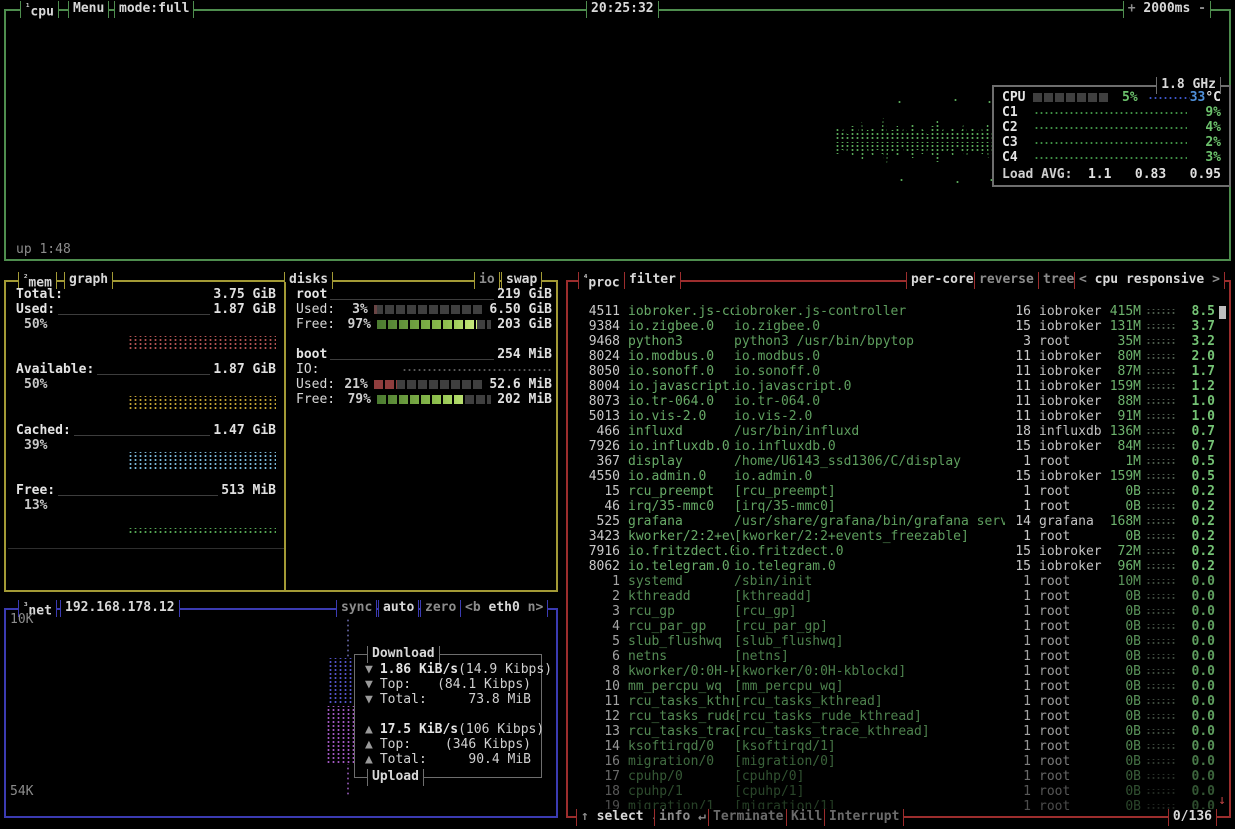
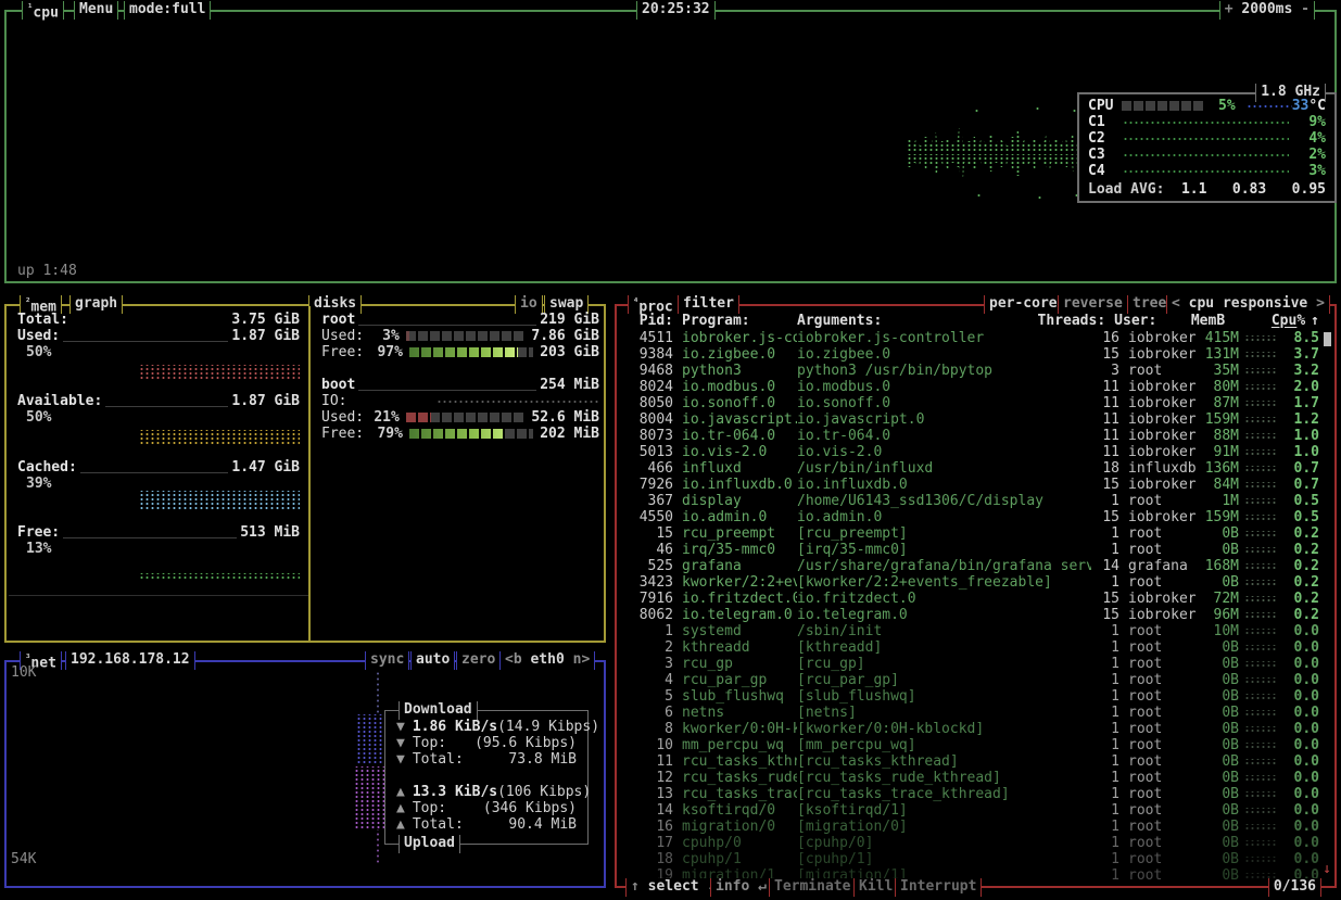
  ¹cpu
  Menu
  mode:full
  20:25:32
  + 2000ms -
  1.8 GHz
  CPU
  5%
  33°C
  C1
  9%
  C2
  4%
  C3
  2%
  C4
  3%
  Load AVG:
  1.1 0.83 0.95
  up 1:48
  ²mem
  graph
  disks
  io
  swap
  Total:
  3.75 GiB
  Used:
  1.87 GiB
  50%
  Available:
  1.87 GiB
  50%
  Cached:
  1.47 GiB
  39%
  Free:
  513 MiB
  13%
  root
  219 GiB
  Used:
  3%
- 6.50 GiB
+ 7.86 GiB
  Free:
  97%
  203 GiB
  boot
  254 MiB
  IO:
  Used:
  21%
  52.6 MiB
  Free:
  79%
  202 MiB
  ³net
  192.168.178.12
  sync
  auto
  zero
  <b eth0 n>
  10K
  54K
  Download
  Upload
  ▼
  1.86 KiB/s
  (14.9 Kibps)
  ▼
  Top:
- (84.1 Kibps)
+ (95.6 Kibps)
  ▼
  Total:
  73.8 MiB
  ▲
- 17.5 KiB/s
+ 13.3 KiB/s
  (106 Kibps)
  ▲
  Top:
  (346 Kibps)
  ▲
  Total:
  90.4 MiB
  ⁴proc
  filter
  per-core
  reverse
  tree
  < cpu responsive >
+ Pid:
+ Program:
+ Arguments:
+ Threads:
+ User:
+ MemB
+ Cpu%
+ ↑
  4511
  iobroker.js-co
  iobroker.js-controller
  16
  iobroker
  415M
  8.5
  9384
  io.zigbee.0
  io.zigbee.0
  15
  iobroker
  131M
  3.7
  9468
  python3
  python3 /usr/bin/bpytop
  3
  root
  35M
  3.2
  8024
  io.modbus.0
  io.modbus.0
  11
  iobroker
  80M
  2.0
  8050
  io.sonoff.0
  io.sonoff.0
  11
  iobroker
  87M
  1.7
  8004
  io.javascript.
  io.javascript.0
  11
  iobroker
  159M
  1.2
  8073
  io.tr-064.0
  io.tr-064.0
  11
  iobroker
  88M
  1.0
  5013
  io.vis-2.0
  io.vis-2.0
  11
  iobroker
  91M
  1.0
  466
  influxd
  /usr/bin/influxd
  18
  influxdb
  136M
  0.7
  7926
  io.influxdb.0
  io.influxdb.0
  15
  iobroker
  84M
  0.7
  367
  display
  /home/U6143_ssd1306/C/display
  1
  root
  1M
  0.5
  4550
  io.admin.0
  io.admin.0
  15
  iobroker
  159M
  0.5
  15
  rcu_preempt
  [rcu_preempt]
  1
  root
  0B
  0.2
  46
  irq/35-mmc0
  [irq/35-mmc0]
  1
  root
  0B
  0.2
  525
  grafana
  /usr/share/grafana/bin/grafana serv
  14
  grafana
  168M
  0.2
  3423
  kworker/2:2+ev
  [kworker/2:2+events_freezable]
  1
  root
  0B
  0.2
  7916
  io.fritzdect.0
  io.fritzdect.0
  15
  iobroker
  72M
  0.2
  8062
  io.telegram.0
  io.telegram.0
  15
  iobroker
  96M
  0.2
  1
  systemd
  /sbin/init
  1
  root
  10M
  0.0
  2
  kthreadd
  [kthreadd]
  1
  root
  0B
  0.0
  3
  rcu_gp
  [rcu_gp]
  1
  root
  0B
  0.0
  4
  rcu_par_gp
  [rcu_par_gp]
  1
  root
  0B
  0.0
  5
  slub_flushwq
  [slub_flushwq]
  1
  root
  0B
  0.0
  6
  netns
  [netns]
  1
  root
  0B
  0.0
  8
  kworker/0:0H-k
  [kworker/0:0H-kblockd]
  1
  root
  0B
  0.0
  10
  mm_percpu_wq
  [mm_percpu_wq]
  1
  root
  0B
  0.0
  11
  rcu_tasks_kthr
  [rcu_tasks_kthread]
  1
  root
  0B
  0.0
  12
  rcu_tasks_rude
  [rcu_tasks_rude_kthread]
  1
  root
  0B
  0.0
  13
  rcu_tasks_trac
  [rcu_tasks_trace_kthread]
  1
  root
  0B
  0.0
  14
  ksoftirqd/0
  [ksoftirqd/1]
  1
  root
  0B
  0.0
  16
  migration/0
  [migration/0]
  1
  root
  0B
  0.0
  17
  cpuhp/0
  [cpuhp/0]
  1
  root
  0B
  0.0
  18
  cpuhp/1
  [cpuhp/1]
  1
  root
  0B
  0.0
  19
  migration/1
  [migration/1]
  1
  root
  0B
  0.0
  ↓
  ↑ select
  info ↵
  Terminate
  Kill
  Interrupt
  0/136
